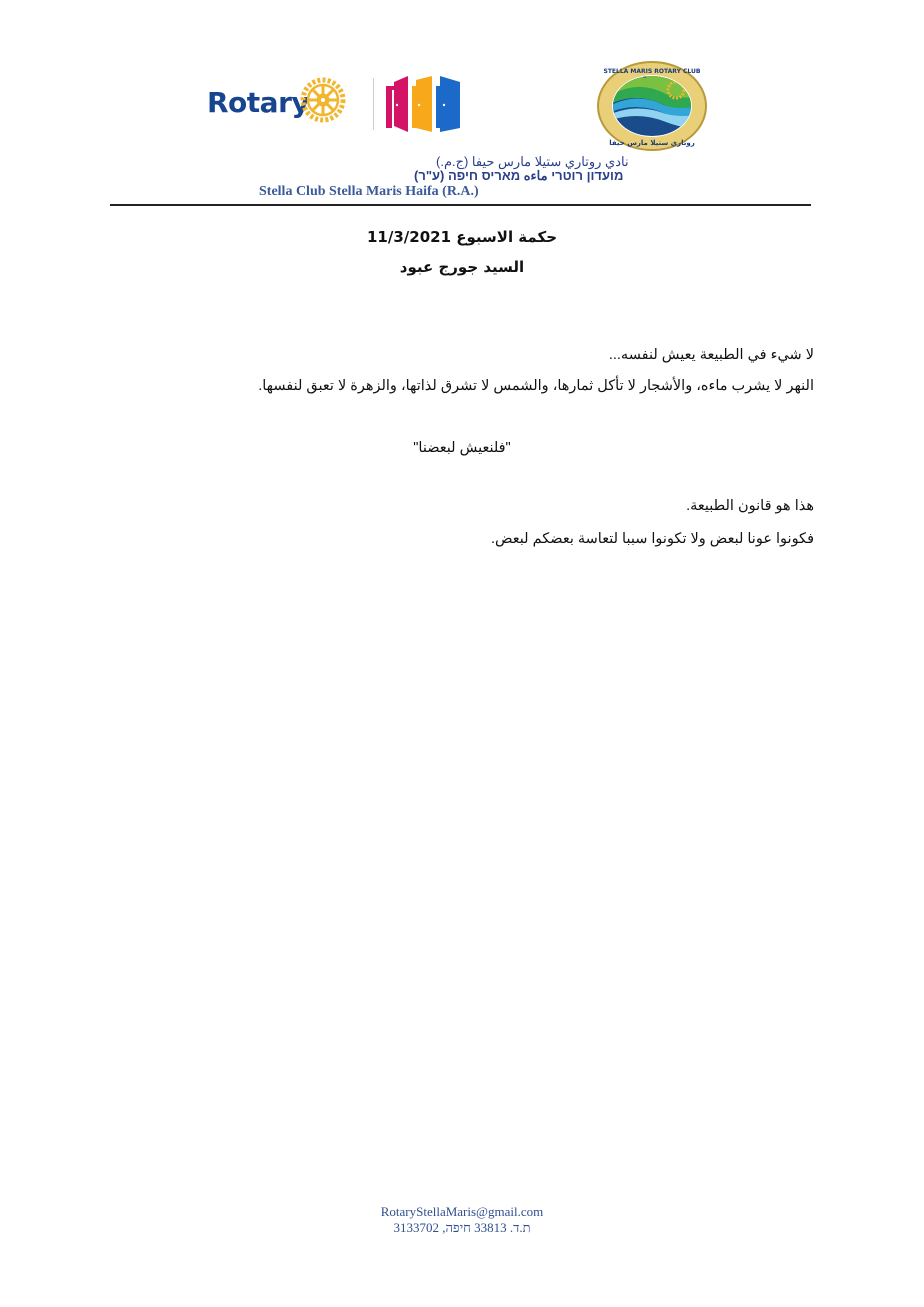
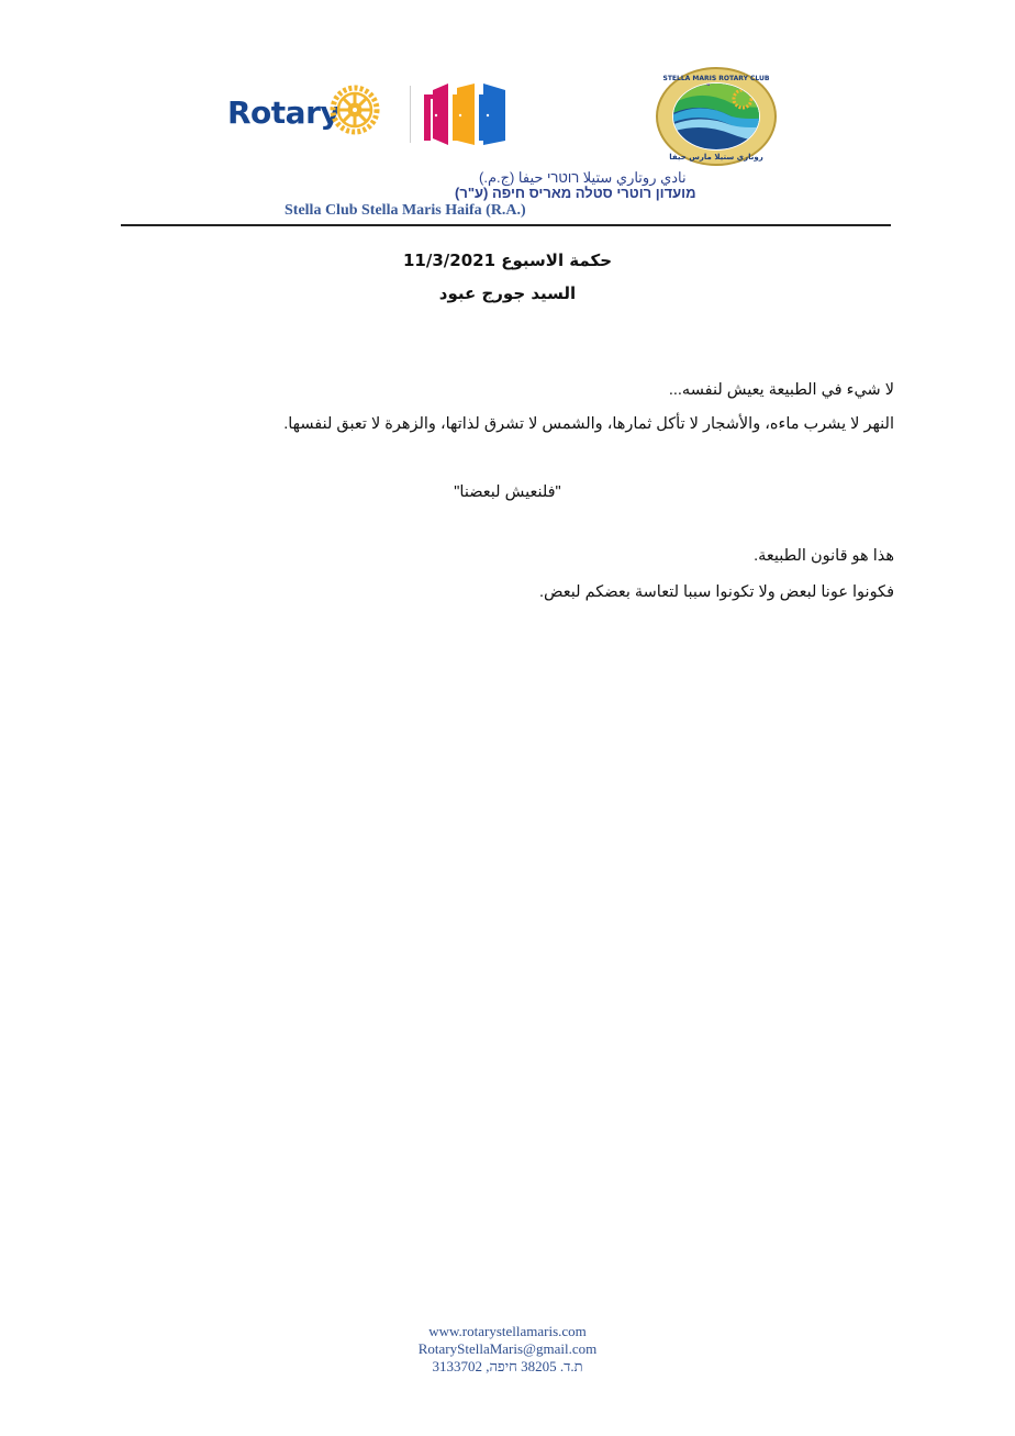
  Rotary
  روتاري ستيلا مارس حيفا
- نادي روتاري ستيلا مارس حيفا (ج.م.)
+ نادي روتاري ستيلا רוטרי حيفا (ج.م.)
- מועדון רוטרי ماءه מאריס חיפה (ע"ר)
+ מועדון רוטרי סטלה מאריס חיפה (ע"ר)
  Stella Club Stella Maris Haifa (R.A.)
  حكمة الاسبوع 11/3/2021
  السيد جورج عبود
  لا شيء في الطبيعة يعيش لنفسه...
  النهر لا يشرب ماءه، والأشجار لا تأكل ثمارها، والشمس لا تشرق لذاتها، والزهرة لا تعبق لنفسها.
  "فلنعيش لبعضنا"
  هذا هو قانون الطبيعة.
  فكونوا عونا لبعض ولا تكونوا سببا لتعاسة بعضكم لبعض.
+ www.rotarystellamaris.com
  RotaryStellaMaris@gmail.com
- ת.ד. 33813 חיפה, 3133702
+ ת.ד. 38205 חיפה, 3133702
